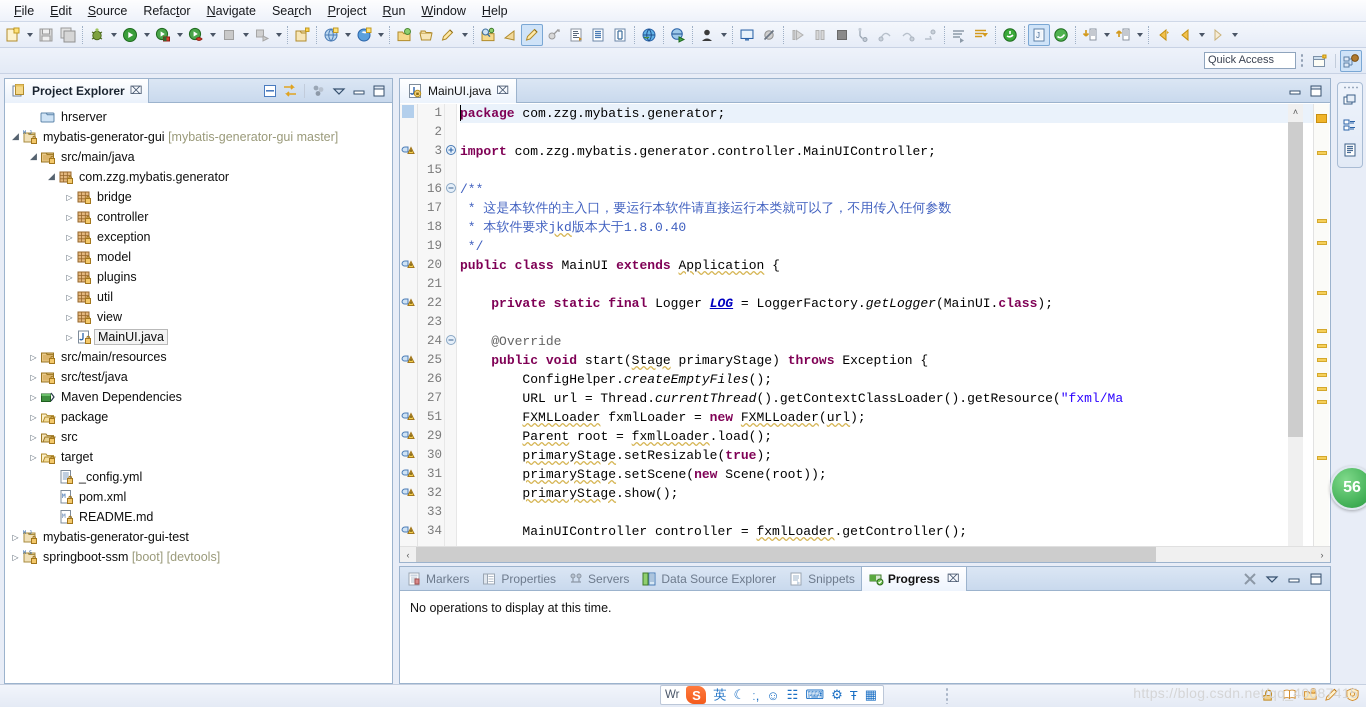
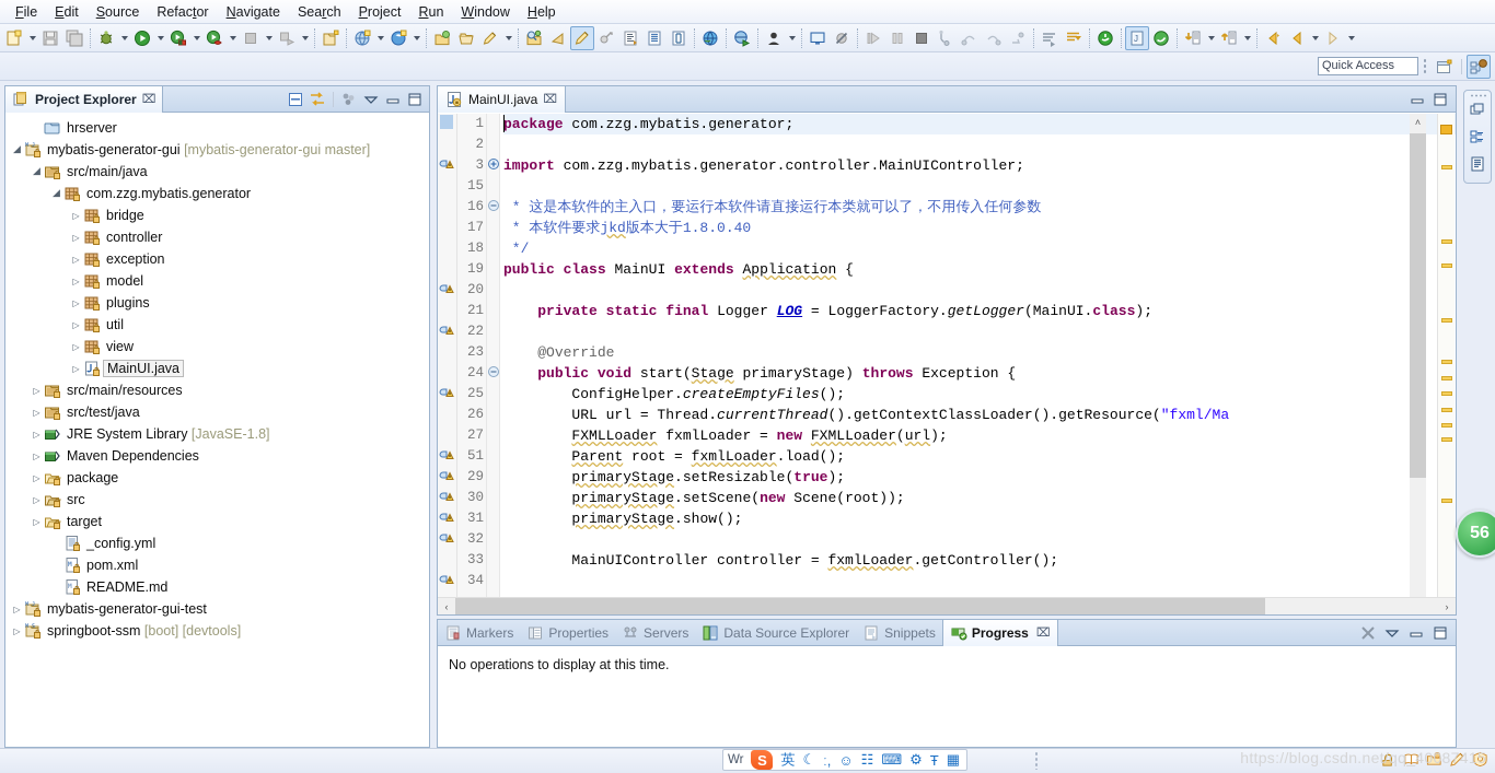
  File
  Edit
  Source
  Refactor
  Navigate
  Search
  Project
  Run
  Window
  Help
  J
  Quick Access
  Project Explorer
  ⌧
  hrserver
  mybatis-generator-gui [mybatis-generator-gui master]
  src/main/java
  com.zzg.mybatis.generator
  bridge
  controller
  exception
  model
  plugins
  util
  view
  MainUI.java
  src/main/resources
  src/test/java
+ JRE System Library [JavaSE-1.8]
  Maven Dependencies
  package
  src
  target
  _config.yml
  pom.xml
  README.md
  mybatis-generator-gui-test
  springboot-ssm [boot] [devtools]
  MainUI.java
  ⌧
  1
  2
  3
  15
  16
  17
  18
  19
  20
  21
  22
  23
  24
  25
  26
  27
  51
  29
  30
  31
  32
  33
  34
  package com.zzg.mybatis.generator;
  import com.zzg.mybatis.generator.controller.MainUIController;
- /**
  * 这是本软件的主入口，要运行本软件请直接运行本类就可以了，不用传入任何参数
  * 本软件要求jkd版本大于1.8.0.40
  */
  public class MainUI extends Application {
  private static final Logger LOG = LoggerFactory.getLogger(MainUI.class);
  @Override
  public void start(Stage primaryStage) throws Exception {
  ConfigHelper.createEmptyFiles();
  URL url = Thread.currentThread().getContextClassLoader().getResource("fxml/Ma
  FXMLLoader fxmlLoader = new FXMLLoader(url);
  Parent root = fxmlLoader.load();
  primaryStage.setResizable(true);
  primaryStage.setScene(new Scene(root));
  primaryStage.show();
  MainUIController controller = fxmlLoader.getController();
  ˄
  ‹
  ›
  Markers
  Properties
  Servers
  Data Source Explorer
  Snippets
  Progress
  ⌧
  No operations to display at this time.
  56
  Wr
  S
  英
  ☾
  ː,
  ☺
  ☷
  ⌨
  ⚙
  Ŧ
  ▦
  https://blog.csdn.net/qq_40087415
